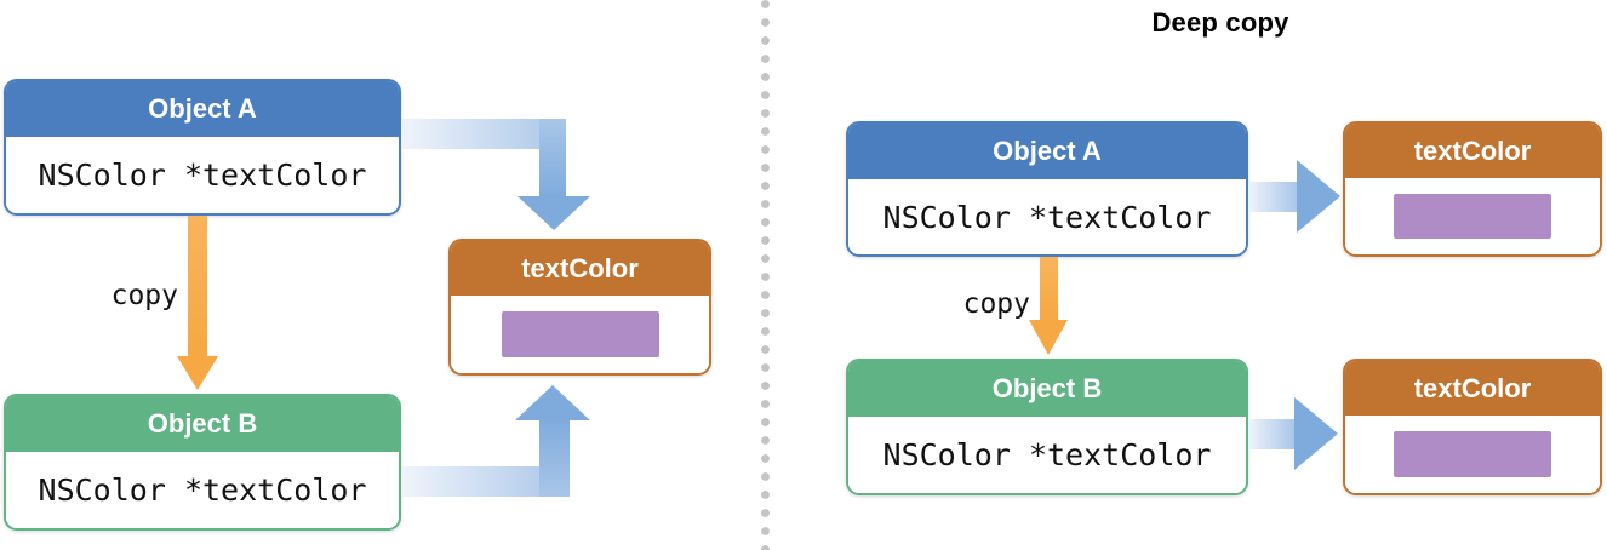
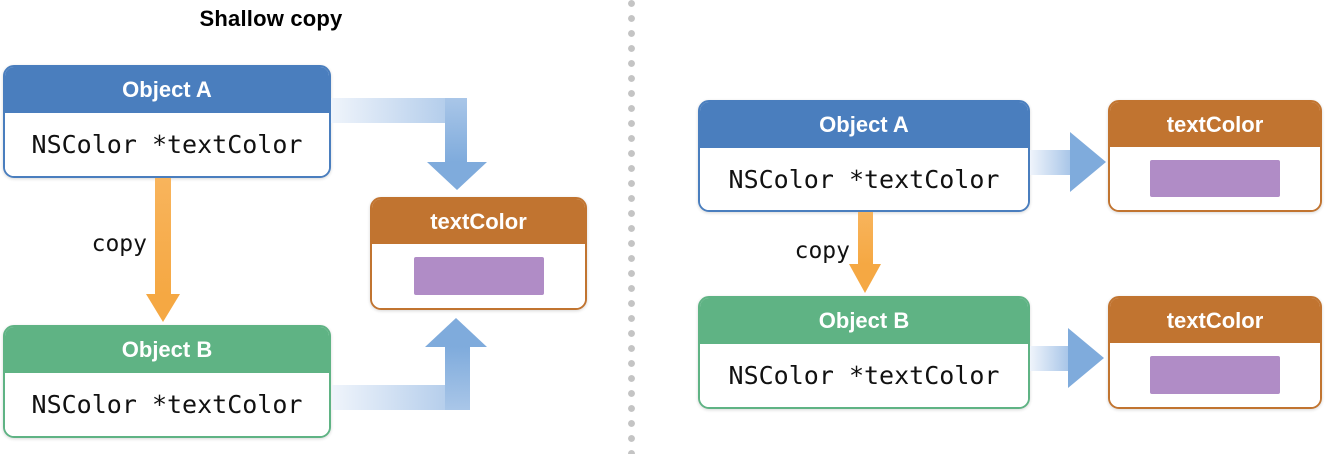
+ Shallow copy
  Object A
  NSColor *textColor
  copy
  Object B
  NSColor *textColor
  textColor
- Deep copy
  Object A
  NSColor *textColor
  textColor
  copy
  Object B
  NSColor *textColor
  textColor
